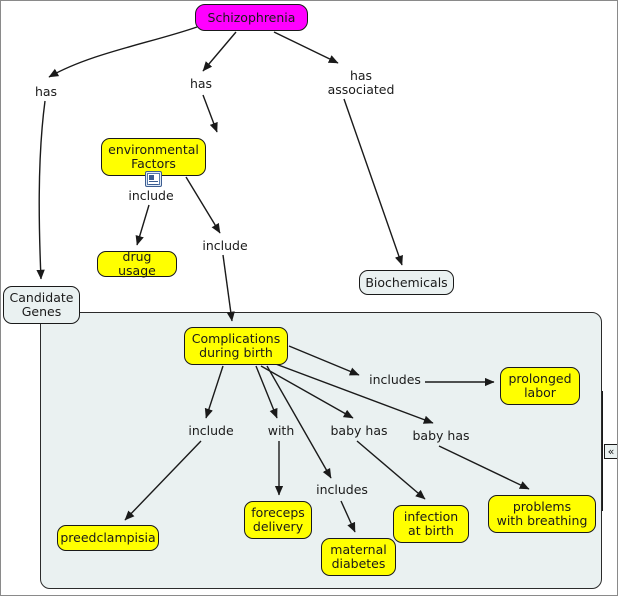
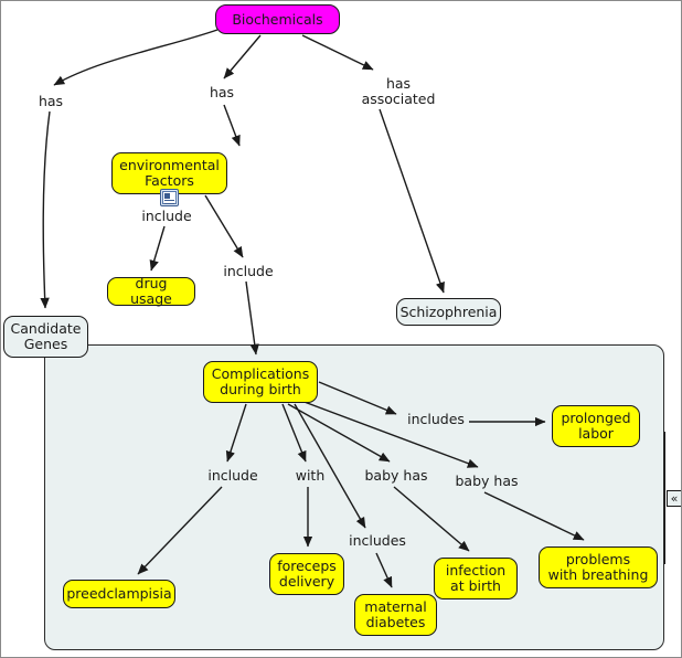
- Schizophrenia
+ Biochemicals
  environmental
  Factors
  drug usage
  Candidate
  Genes
- Biochemicals
+ Schizophrenia
  Complications
  during birth
  prolonged
  labor
  preedclampisia
  foreceps
  delivery
  maternal
  diabetes
  infection
  at birth
  problems
  with breathing
  has
  has
  has
  associated
  include
  include
  include
  with
  baby has
  baby has
  includes
  includes
  «
